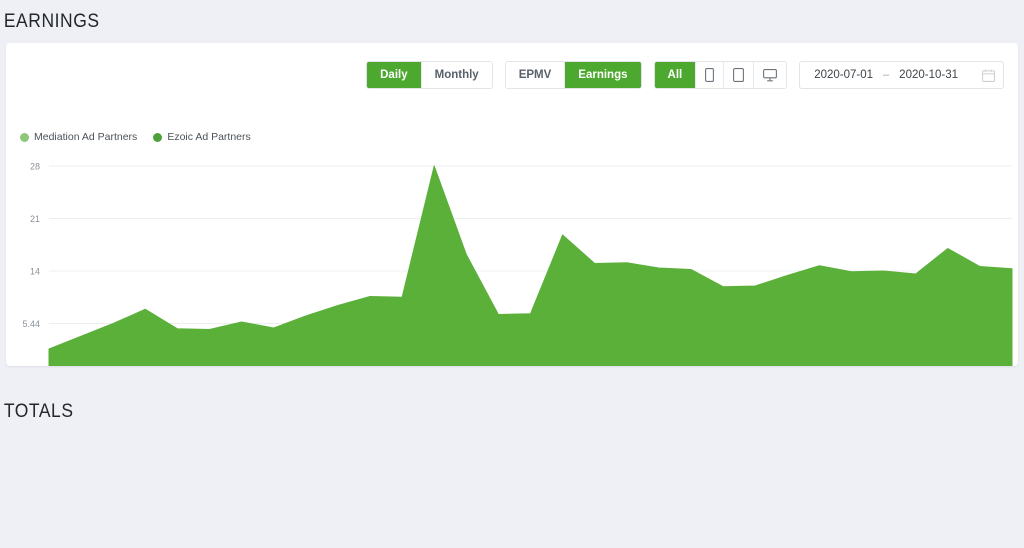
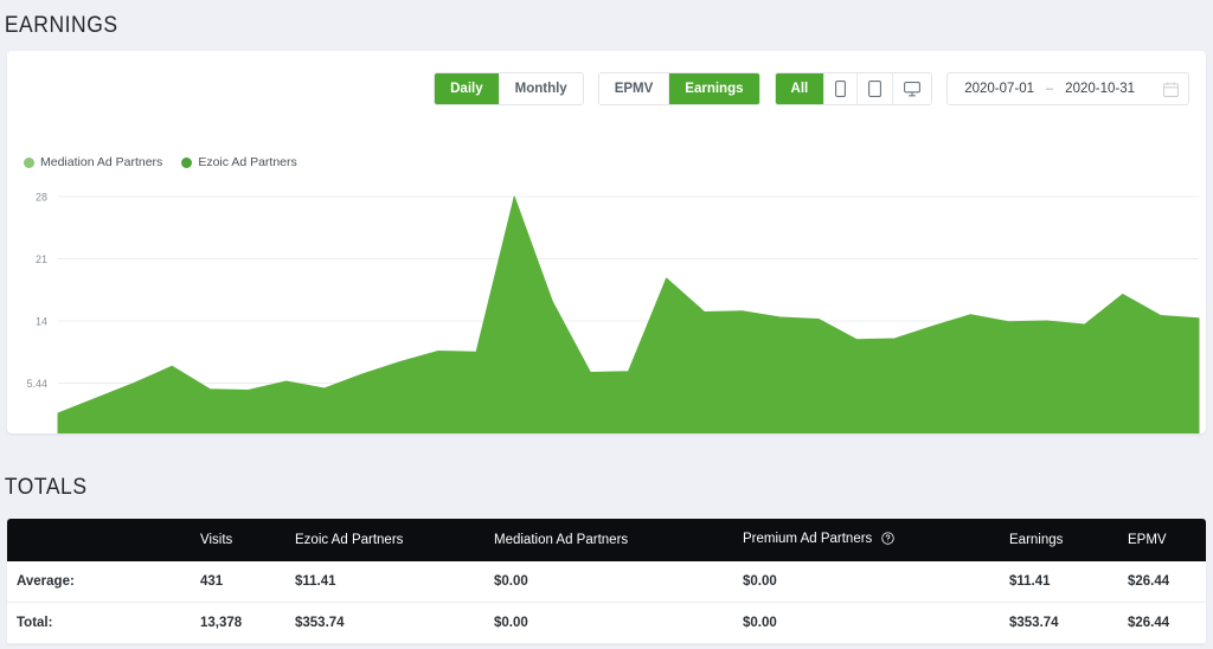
  EARNINGS
  Daily
  Monthly
  EPMV
  Earnings
  All
  2020-07-01
  –
  2020-10-31
  Mediation Ad Partners
  Ezoic Ad Partners
  5.44
  14
  21
  28
  TOTALS
+ 	Visits	Ezoic Ad Partners	Mediation Ad Partners	Premium Ad Partners	Earnings	EPMV
+ Average:	431	$11.41	$0.00	$0.00	$11.41	$26.44
+ Total:	13,378	$353.74	$0.00	$0.00	$353.74	$26.44
